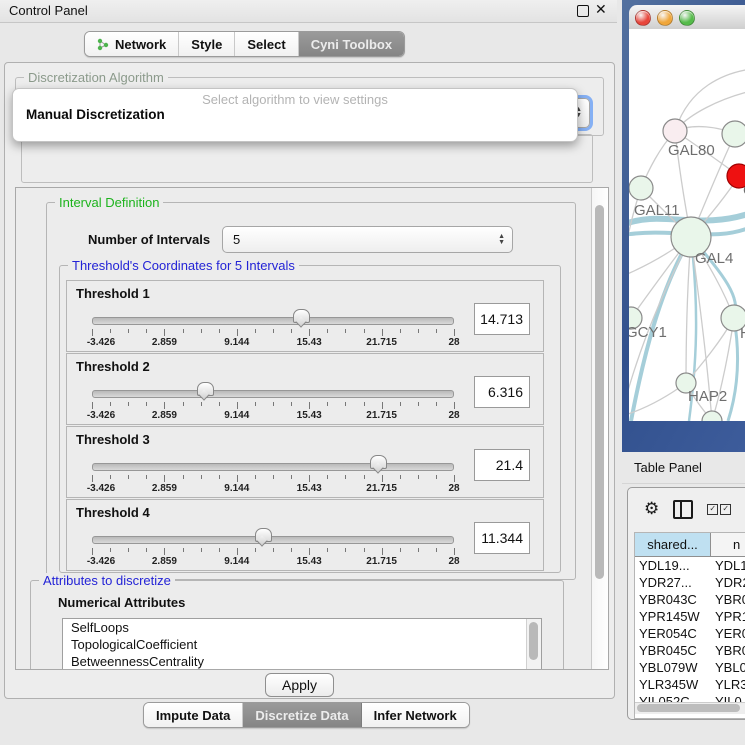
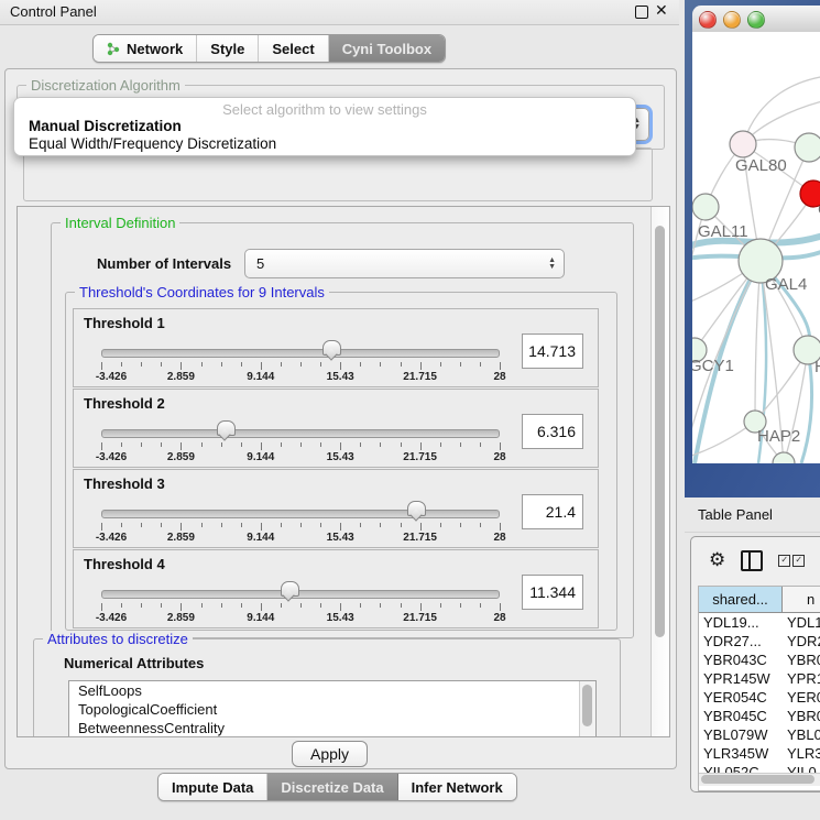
  Control Panel
  ✕
  Network
  Style
  Select
  Cyni Toolbox
  Discretization Algorithm
  Interval Definition
  Number of Intervals
  5
- Threshold's Coordinates for 5 Intervals
+ Threshold's Coordinates for 9 Intervals
  Threshold 1
  -3.426
  2.859
  9.144
  15.43
  21.715
  28
  14.713
  Threshold 2
  -3.426
  2.859
  9.144
  15.43
  21.715
  28
  6.316
  Threshold 3
  -3.426
  2.859
  9.144
  15.43
  21.715
  28
  21.4
  Threshold 4
  -3.426
  2.859
  9.144
  15.43
  21.715
  28
  11.344
  Attributes to discretize
  Numerical Attributes
  SelfLoops
  TopologicalCoefficient
  BetweennessCentrality
  Apply
  Select algorithm to view settings
  Manual Discretization
+ Equal Width/Frequency Discretization
  Impute Data
  Discretize Data
  Infer Network
  GAL80
  GAL11
  GAL4
  GCY1
  HAP2
  Table Panel
  ⚙
  ✓
  ✓
  shared...
  n
  YDL19...
  YDL1
  YDR27...
  YDR
  YBR043C
  YBR
  YPR145W
  YPR
  YER054C
  YER
  YBR045C
  YBR
  YBL079W
  YBL0
  YLR345W
  YLR3
